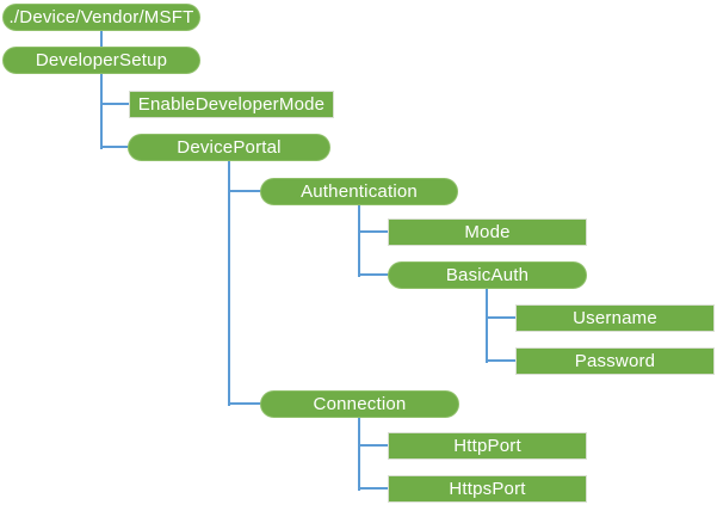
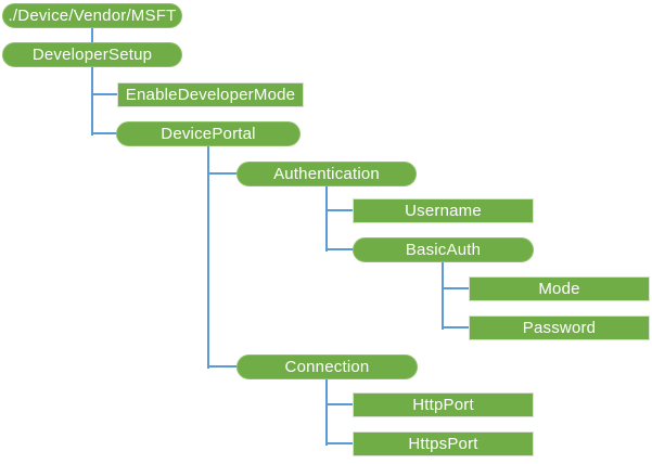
  ./Device/Vendor/MSFT
  DeveloperSetup
  EnableDeveloperMode
  DevicePortal
  Authentication
- Mode
+ Username
  BasicAuth
- Username
+ Mode
  Password
  Connection
  HttpPort
  HttpsPort
